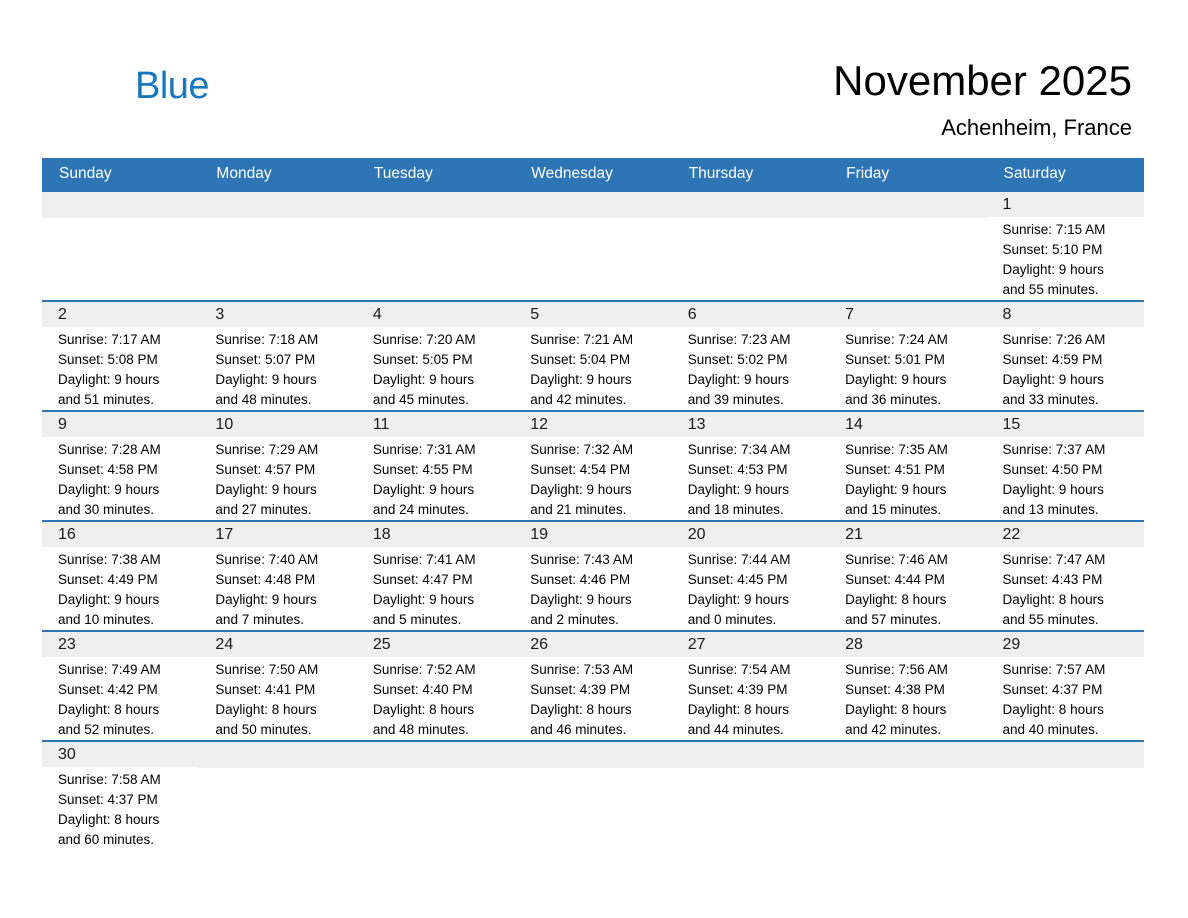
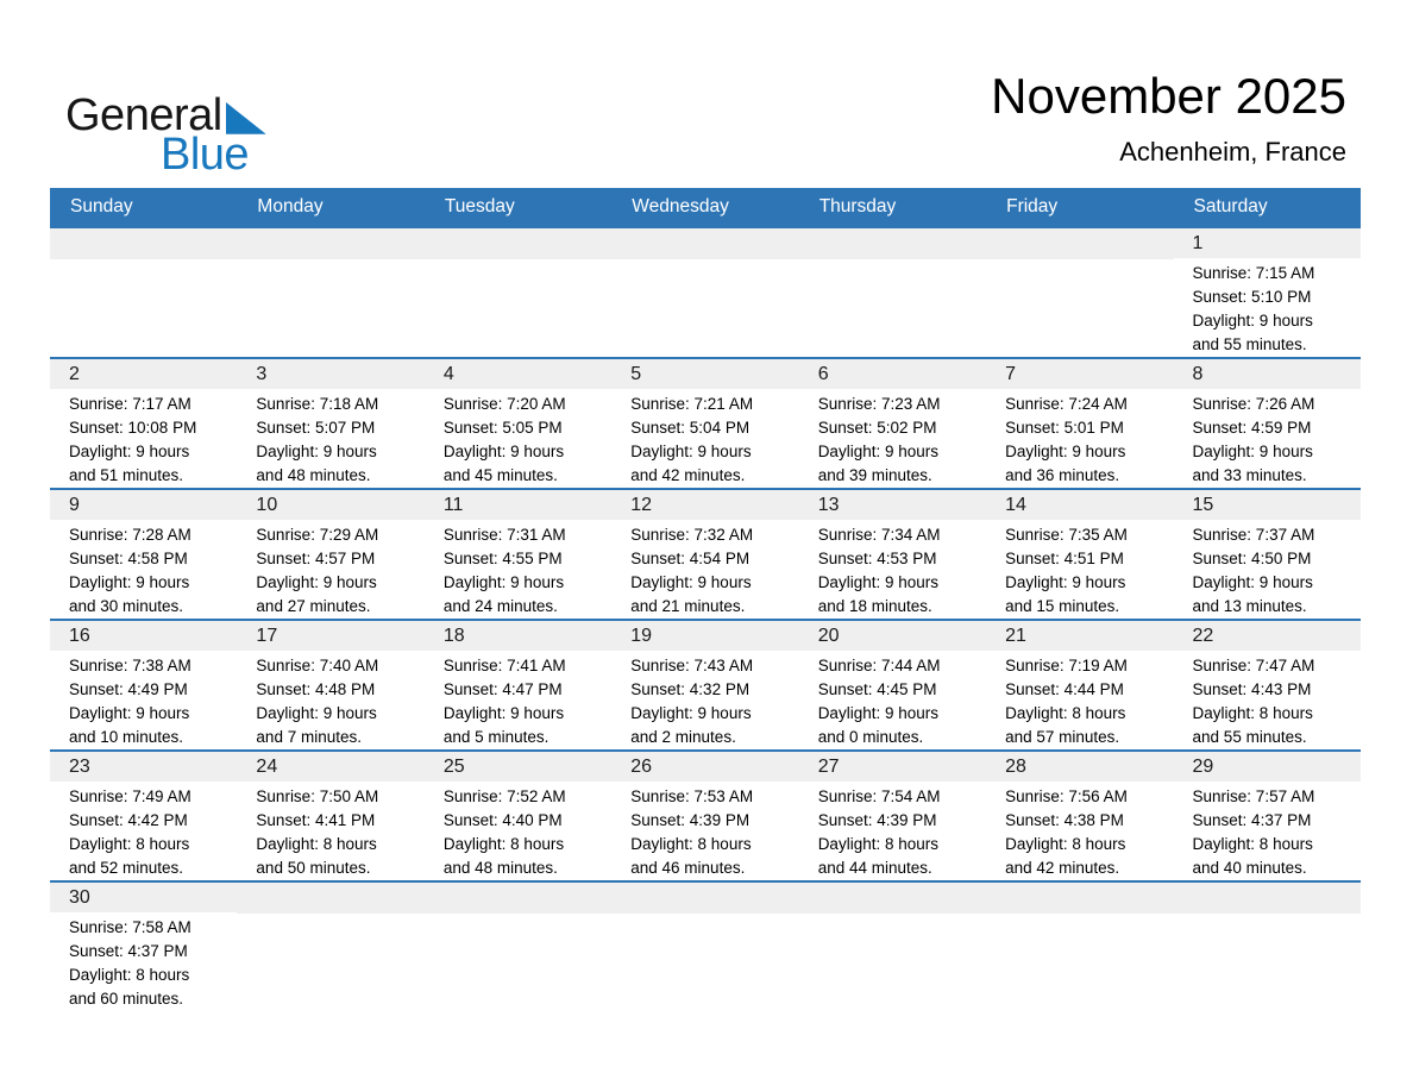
+ General
  Blue
  November 2025
  Achenheim, France
  Sunday
  Monday
  Tuesday
  Wednesday
  Thursday
  Friday
  Saturday
  1
  Sunrise: 7:15 AM
  Sunset: 5:10 PM
  Daylight: 9 hours
  and 55 minutes.
  2
  Sunrise: 7:17 AM
- Sunset: 5:08 PM
+ Sunset: 10:08 PM
  Daylight: 9 hours
  and 51 minutes.
  3
  Sunrise: 7:18 AM
  Sunset: 5:07 PM
  Daylight: 9 hours
  and 48 minutes.
  4
  Sunrise: 7:20 AM
  Sunset: 5:05 PM
  Daylight: 9 hours
  and 45 minutes.
  5
  Sunrise: 7:21 AM
  Sunset: 5:04 PM
  Daylight: 9 hours
  and 42 minutes.
  6
  Sunrise: 7:23 AM
  Sunset: 5:02 PM
  Daylight: 9 hours
  and 39 minutes.
  7
  Sunrise: 7:24 AM
  Sunset: 5:01 PM
  Daylight: 9 hours
  and 36 minutes.
  8
  Sunrise: 7:26 AM
  Sunset: 4:59 PM
  Daylight: 9 hours
  and 33 minutes.
  9
  Sunrise: 7:28 AM
  Sunset: 4:58 PM
  Daylight: 9 hours
  and 30 minutes.
  10
  Sunrise: 7:29 AM
  Sunset: 4:57 PM
  Daylight: 9 hours
  and 27 minutes.
  11
  Sunrise: 7:31 AM
  Sunset: 4:55 PM
  Daylight: 9 hours
  and 24 minutes.
  12
  Sunrise: 7:32 AM
  Sunset: 4:54 PM
  Daylight: 9 hours
  and 21 minutes.
  13
  Sunrise: 7:34 AM
  Sunset: 4:53 PM
  Daylight: 9 hours
  and 18 minutes.
  14
  Sunrise: 7:35 AM
  Sunset: 4:51 PM
  Daylight: 9 hours
  and 15 minutes.
  15
  Sunrise: 7:37 AM
  Sunset: 4:50 PM
  Daylight: 9 hours
  and 13 minutes.
  16
  Sunrise: 7:38 AM
  Sunset: 4:49 PM
  Daylight: 9 hours
  and 10 minutes.
  17
  Sunrise: 7:40 AM
  Sunset: 4:48 PM
  Daylight: 9 hours
  and 7 minutes.
  18
  Sunrise: 7:41 AM
  Sunset: 4:47 PM
  Daylight: 9 hours
  and 5 minutes.
  19
  Sunrise: 7:43 AM
- Sunset: 4:46 PM
+ Sunset: 4:32 PM
  Daylight: 9 hours
  and 2 minutes.
  20
  Sunrise: 7:44 AM
  Sunset: 4:45 PM
  Daylight: 9 hours
  and 0 minutes.
  21
- Sunrise: 7:46 AM
+ Sunrise: 7:19 AM
  Sunset: 4:44 PM
  Daylight: 8 hours
  and 57 minutes.
  22
  Sunrise: 7:47 AM
  Sunset: 4:43 PM
  Daylight: 8 hours
  and 55 minutes.
  23
  Sunrise: 7:49 AM
  Sunset: 4:42 PM
  Daylight: 8 hours
  and 52 minutes.
  24
  Sunrise: 7:50 AM
  Sunset: 4:41 PM
  Daylight: 8 hours
  and 50 minutes.
  25
  Sunrise: 7:52 AM
  Sunset: 4:40 PM
  Daylight: 8 hours
  and 48 minutes.
  26
  Sunrise: 7:53 AM
  Sunset: 4:39 PM
  Daylight: 8 hours
  and 46 minutes.
  27
  Sunrise: 7:54 AM
  Sunset: 4:39 PM
  Daylight: 8 hours
  and 44 minutes.
  28
  Sunrise: 7:56 AM
  Sunset: 4:38 PM
  Daylight: 8 hours
  and 42 minutes.
  29
  Sunrise: 7:57 AM
  Sunset: 4:37 PM
  Daylight: 8 hours
  and 40 minutes.
  30
  Sunrise: 7:58 AM
  Sunset: 4:37 PM
  Daylight: 8 hours
  and 60 minutes.
